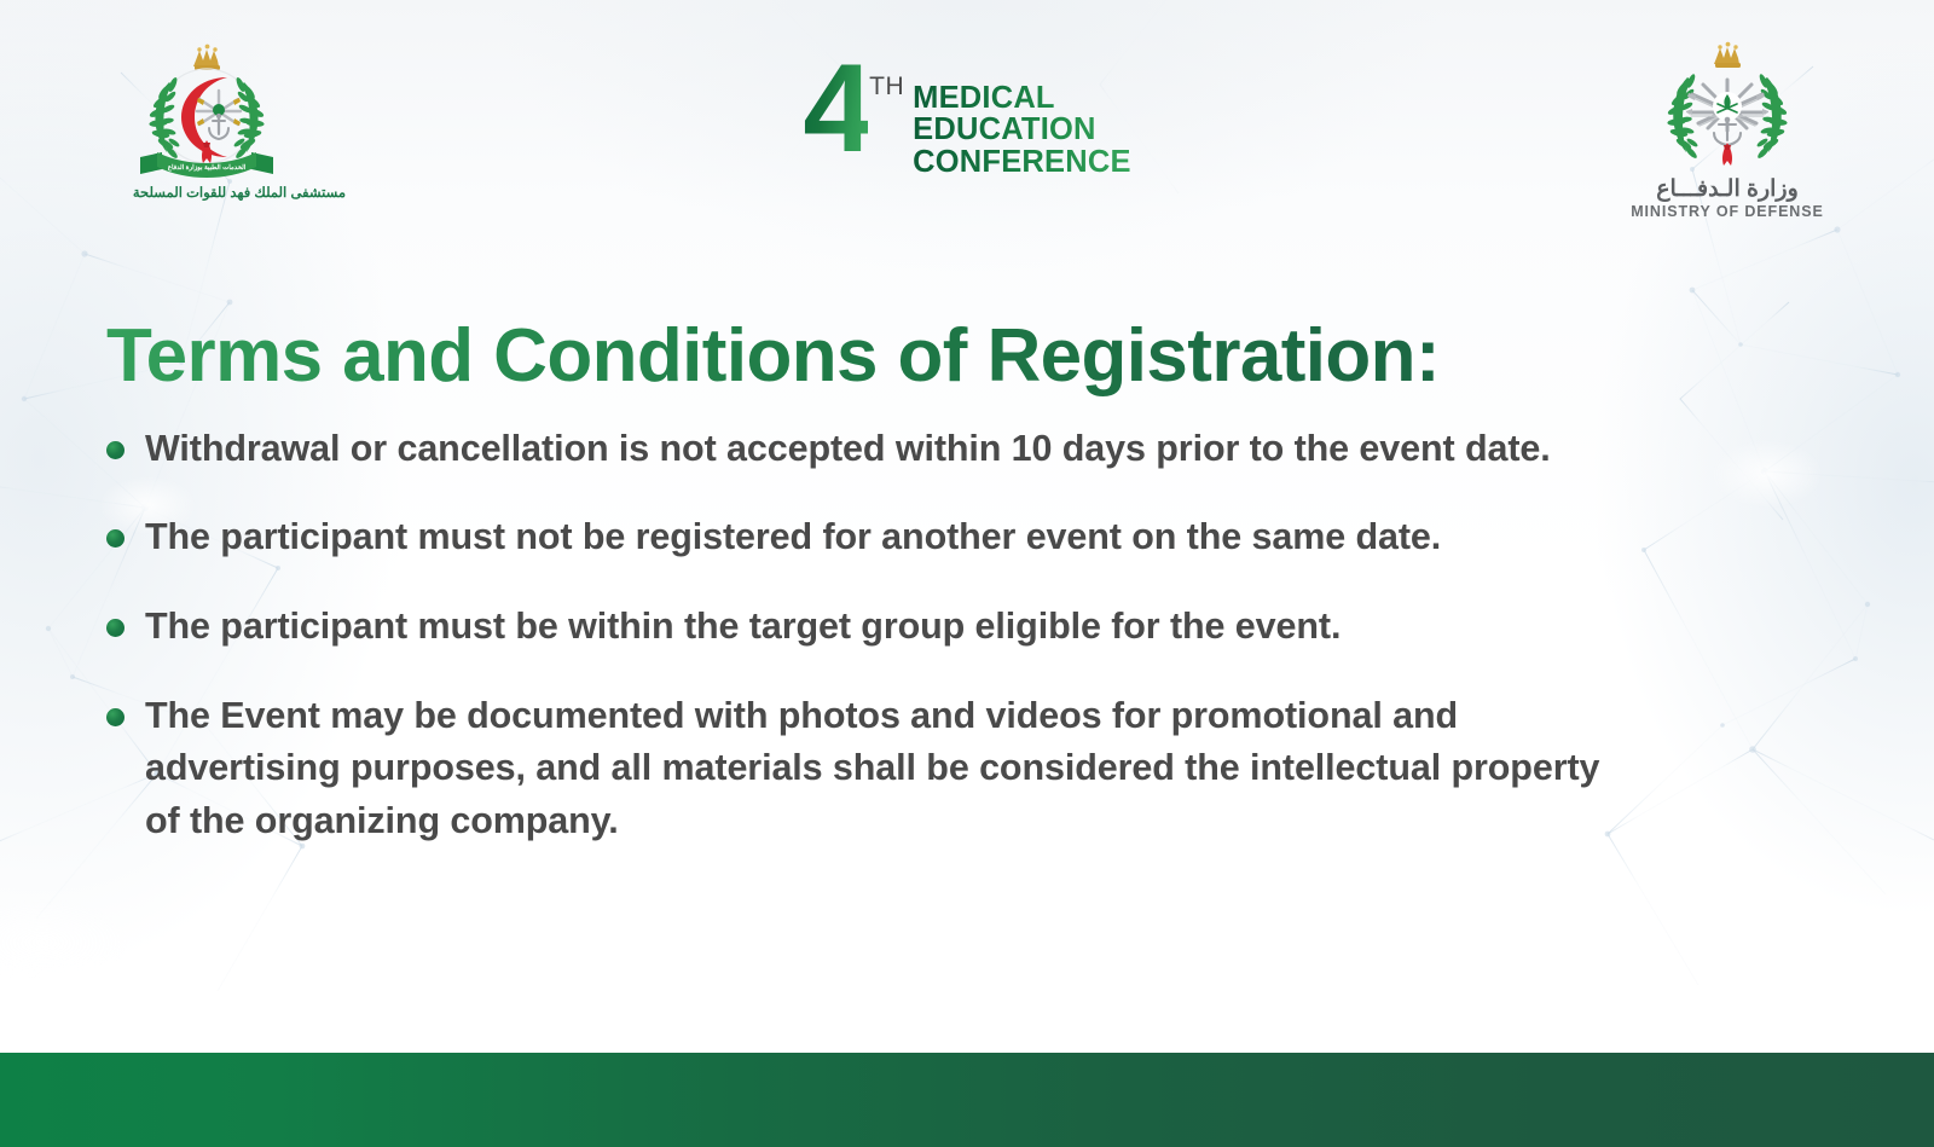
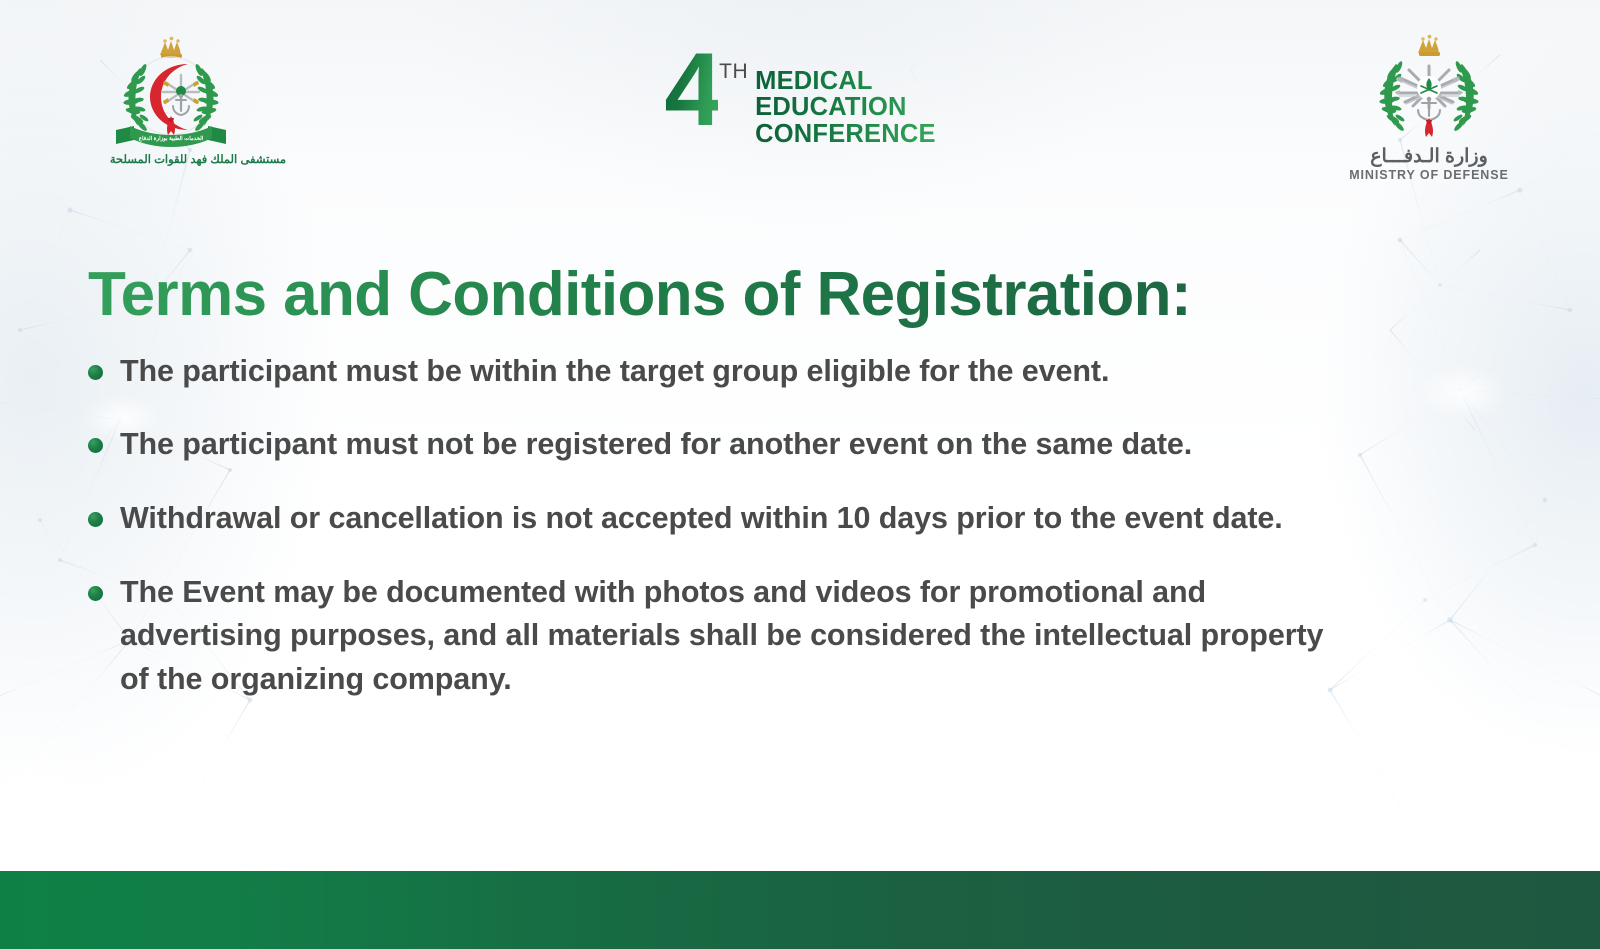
  مستشفى الملك فهد للقوات المسلحة
  4
  TH
  MEDICAL
  EDUCATION
  CONFERENCE
  وزارة الـدفـــاع
  MINISTRY OF DEFENSE
  Terms and Conditions of Registration:
- Withdrawal or cancellation is not accepted within 10 days prior to the event date.
+ The participant must be within the target group eligible for the event.
  The participant must not be registered for another event on the same date.
- The participant must be within the target group eligible for the event.
+ Withdrawal or cancellation is not accepted within 10 days prior to the event date.
  The Event may be documented with photos and videos for promotional and advertising purposes, and all materials shall be considered the intellectual property of the organizing company.
